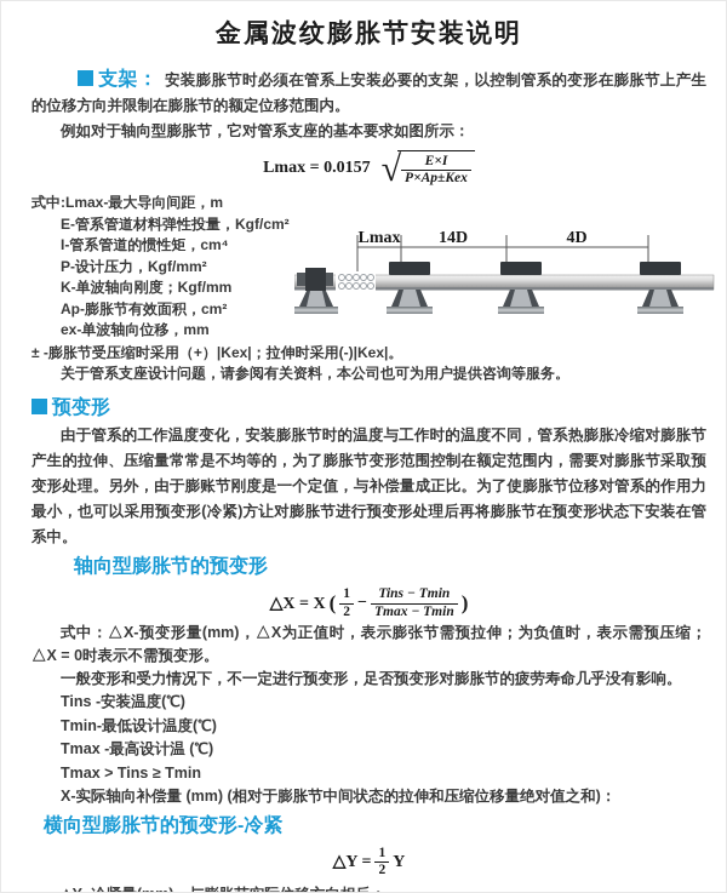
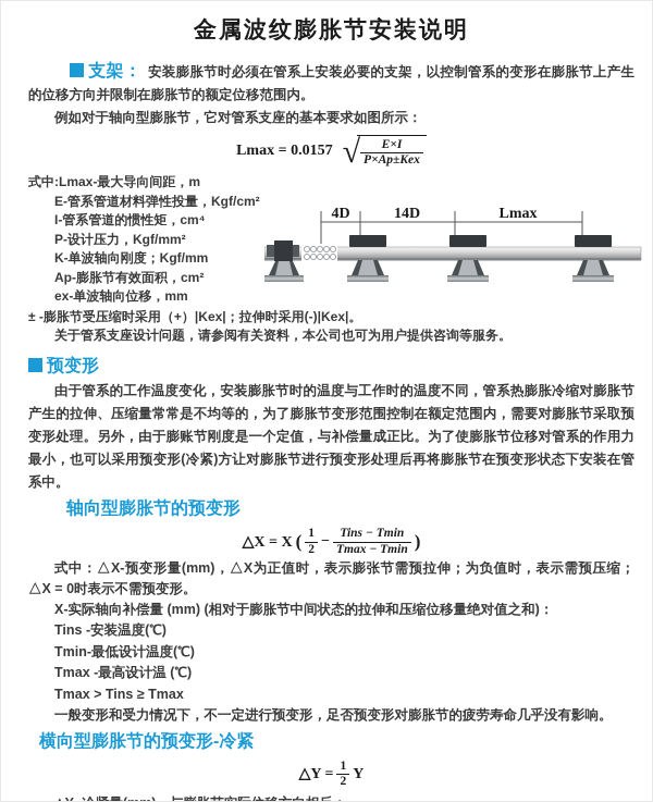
  金属波纹膨胀节安装说明
  支架： 安装膨胀节时必须在管系上安装必要的支架，以控制管系的变形在膨胀节上产生的位移方向并限制在膨胀节的额定位移范围内。
  例如对于轴向型膨胀节，它对管系支座的基本要求如图所示：
  Lmax = 0.0157
  √
  E×I
  P×Ap±Kex
  式中:Lmax-最大导向间距，m
  E-管系管道材料弹性投量，Kgf/cm²
  I-管系管道的惯性矩，cm⁴
  P-设计压力，Kgf/mm²
  K-单波轴向刚度；Kgf/mm
  Ap-膨胀节有效面积，cm²
  ex-单波轴向位移，mm
- Lmax
+ 4D
  14D
- 4D
+ Lmax
  ± -膨胀节受压缩时采用（+）|Kex|；拉伸时采用(-)|Kex|。
  关于管系支座设计问题，请参阅有关资料，本公司也可为用户提供咨询等服务。
  预变形
  由于管系的工作温度变化，安装膨胀节时的温度与工作时的温度不同，管系热膨胀冷缩对膨胀节产生的拉伸、压缩量常常是不均等的，为了膨胀节变形范围控制在额定范围内，需要对膨胀节采取预变形处理。另外，由于膨账节刚度是一个定值，与补偿量成正比。为了使膨胀节位移对管系的作用力最小，也可以采用预变形(冷紧)方让对膨胀节进行预变形处理后再将膨胀节在预变形状态下安装在管系中。
  轴向型膨胀节的预变形
  △X = X
  (
  1
  2
  −
  Tins − Tmin
  Tmax − Tmin
  )
  式中：△X-预变形量(mm)，△X为正值时，表示膨张节需预拉伸；为负值时，表示需预压缩；△X = 0时表示不需预变形。
- 一般变形和受力情况下，不一定进行预变形，足否预变形对膨胀节的疲劳寿命几乎没有影响。
+ X-实际轴向补偿量 (mm) (相对于膨胀节中间状态的拉伸和压缩位移量绝对值之和)：
  Tins -安装温度(℃)
  Tmin-最低设计温度(℃)
  Tmax -最高设计温 (℃)
- Tmax > Tins ≥ Tmin
+ Tmax > Tins ≥ Tmax
- X-实际轴向补偿量 (mm) (相对于膨胀节中间状态的拉伸和压缩位移量绝对值之和)：
+ 一般变形和受力情况下，不一定进行预变形，足否预变形对膨胀节的疲劳寿命几乎没有影响。
  横向型膨胀节的预变形-冷紧
  △Y =
  1
  2
  Y
